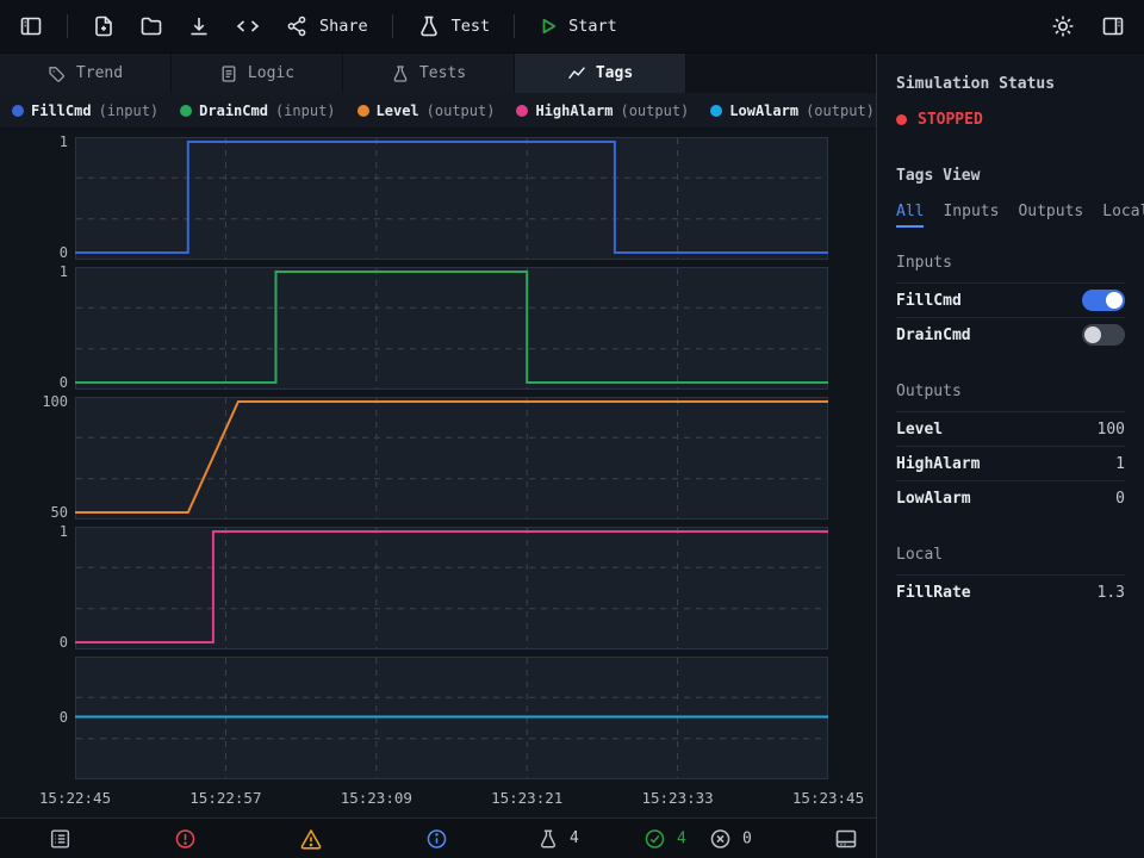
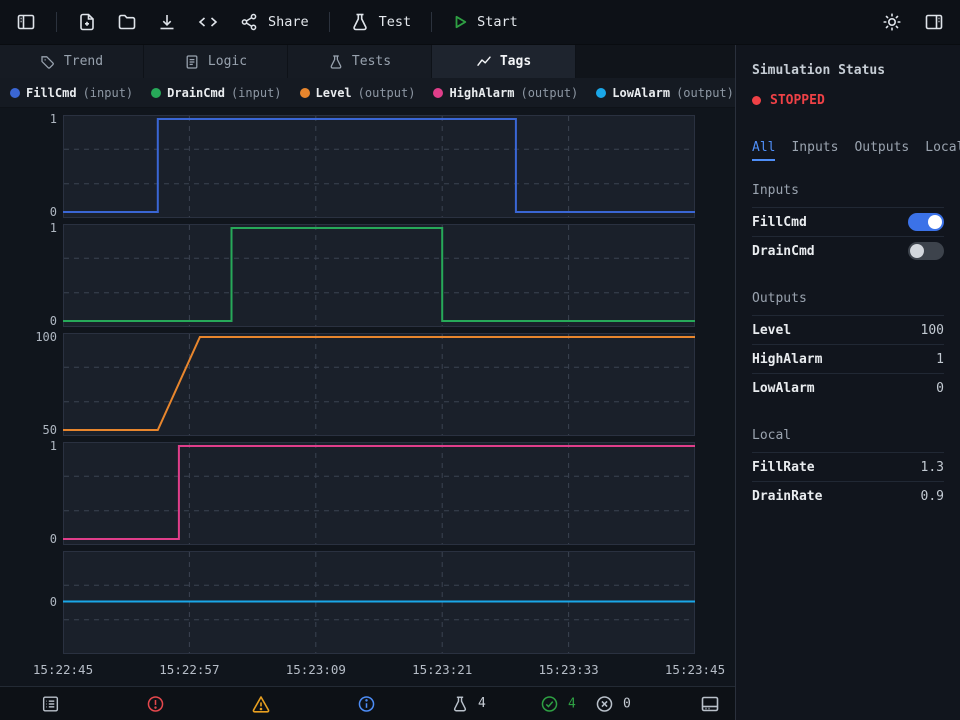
  Share
  Test
  Start
  Trend
  Logic
  Tests
  Tags
  FillCmd
  (input)
  DrainCmd
  (input)
  Level
  (output)
  HighAlarm
  (output)
  LowAlarm
  (output)
  1
  0
  1
  0
  100
  50
  1
  0
  0
  15:22:45
  15:22:57
  15:23:09
  15:23:21
  15:23:33
  15:23:45
  4
  4
  0
  Simulation Status
  STOPPED
- Tags View
  All
  Inputs
  Outputs
  Loca
  Inputs
  FillCmd
  DrainCmd
  Outputs
  Level
  100
  HighAlarm
  1
  LowAlarm
  0
  Local
  FillRate
  1.3
+ DrainRate
+ 0.9
